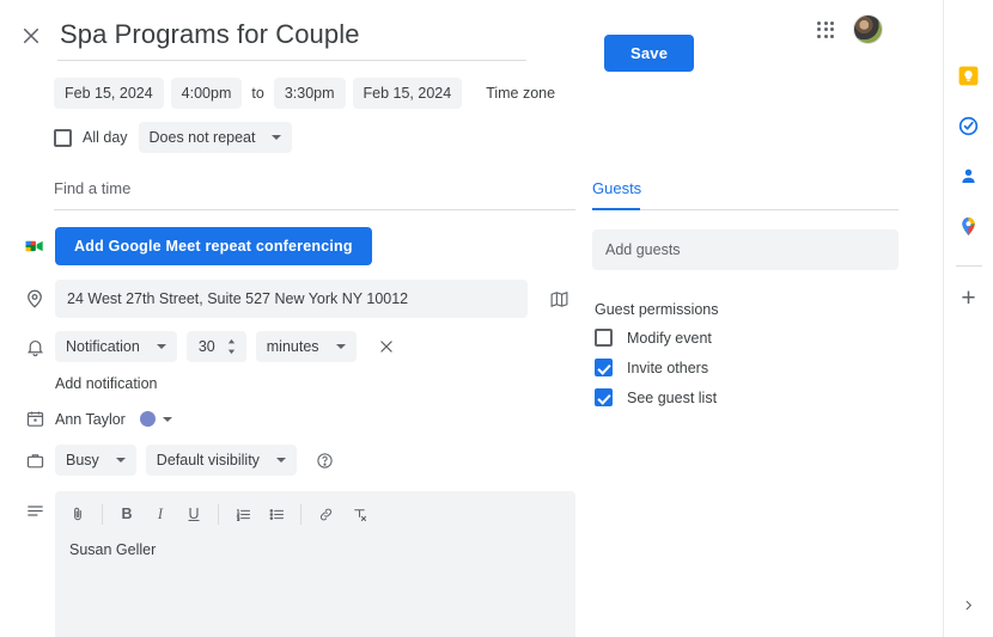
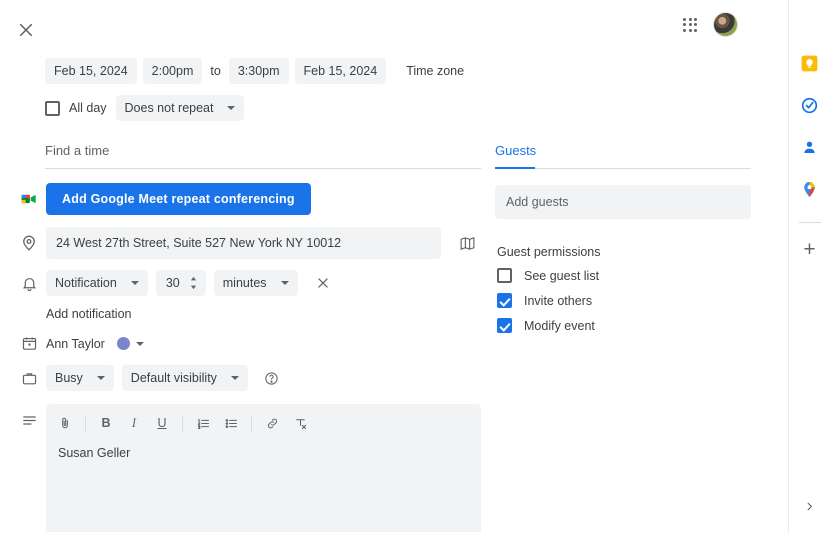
- Spa Programs for Couple
- Save
  Feb 15, 2024
- 4:00pm
+ 2:00pm
  to
  3:30pm
  Feb 15, 2024
  Time zone
  All day
  Does not repeat
  Find a time
  Guests
  Add Google Meet repeat conferencing
  24 West 27th Street, Suite 527 New York NY 10012
  Notification
  30
  minutes
  Add notification
  Ann Taylor
  Busy
  Default visibility
  B
  I
  U
  Susan Geller
  Add guests
  Guest permissions
- Modify event
+ See guest list
  Invite others
- See guest list
+ Modify event
  +
